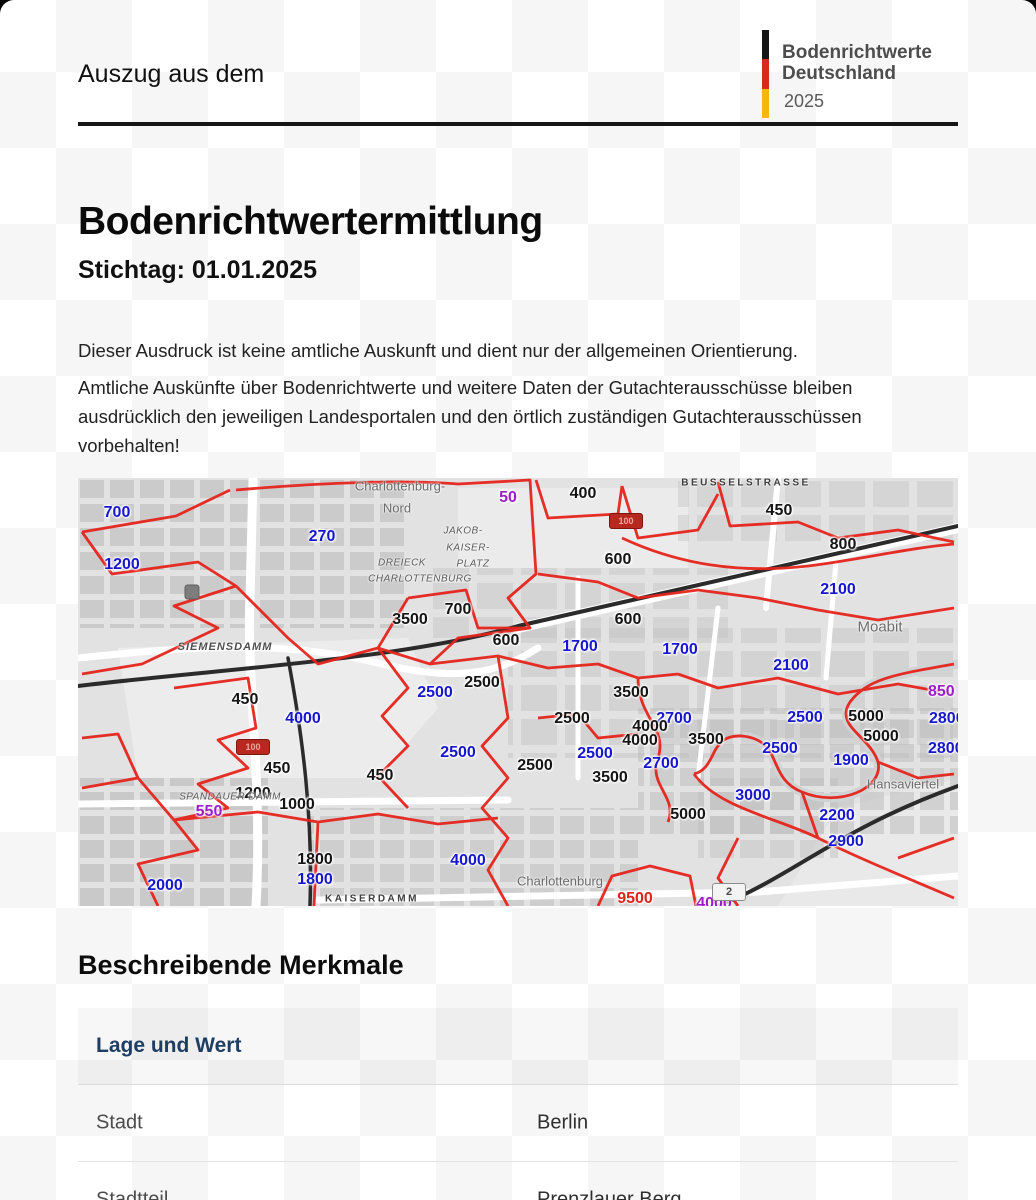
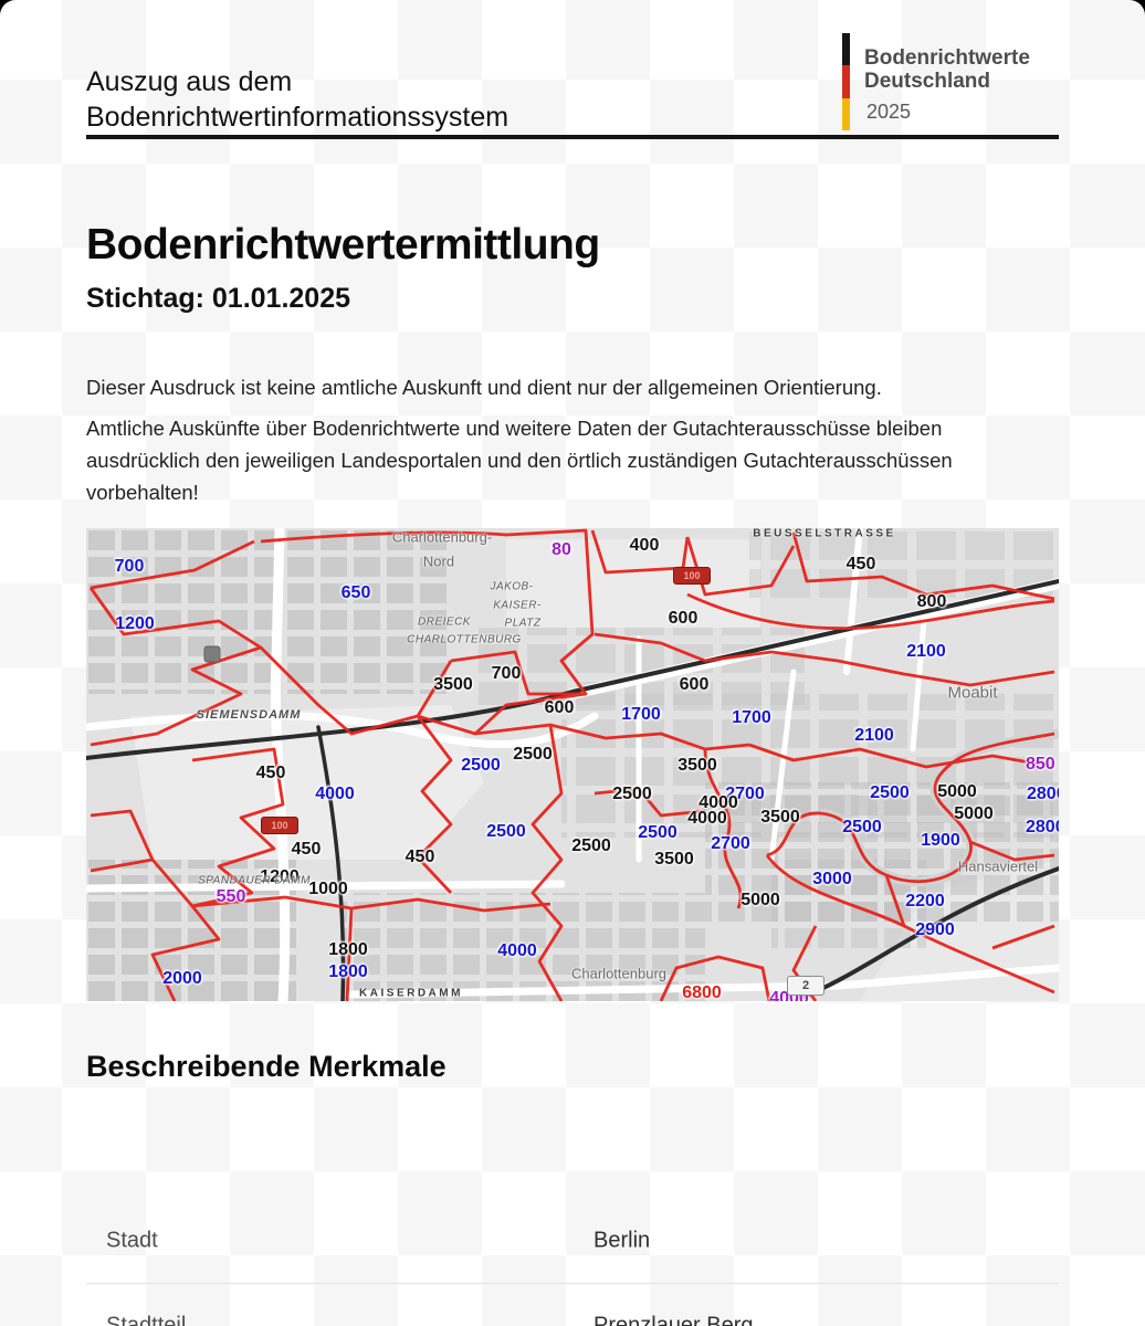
  Auszug aus dem
+ Bodenrichtwertinformationssystem
  Bodenrichtwerte
  Deutschland
  2025
  Bodenrichtwertermittlung
  Stichtag: 01.01.2025
  Dieser Ausdruck ist keine amtliche Auskunft und dient nur der allgemeinen Orientierung.
  Amtliche Auskünfte über Bodenrichtwerte und weitere Daten der Gutachterausschüsse bleiben ausdrücklich den jeweiligen Landesportalen und den örtlich zuständigen Gutachterausschüssen vorbehalten!
  700
  1200
- 270
+ 650
  2100
  1700
  1700
  2100
  2500
  2500
  2500
  2700
  2500
  2500
  2700
  1900
  3000
  2200
  2900
  4000
  2000
  1800
  4000
  400
  450
  800
  600
  3500
  700
  600
  600
  450
  450
  1200
  1000
  450
  2500
  2500
  3500
  2500
  4000
  5000
  4000
  3500
  5000
  3500
  5000
  1800
- 50
+ 80
  550
  850
  280
  280
  4000
- 9500
+ 6800
  Charlottenburg-
  Nord
  JAKOB-
  KAISER-
  PLATZ
  DREIECK
  CHARLOTTENBURG
  SIEMENSDAMM
  BEUSSELSTRASSE
  Moabit
  SPANDAUER DAMM
  KAISERDAMM
  Hansaviertel
  Charlottenburg
  100
  100
  2
  Beschreibende Merkmale
- Lage und Wert
  Stadt
  Berlin
